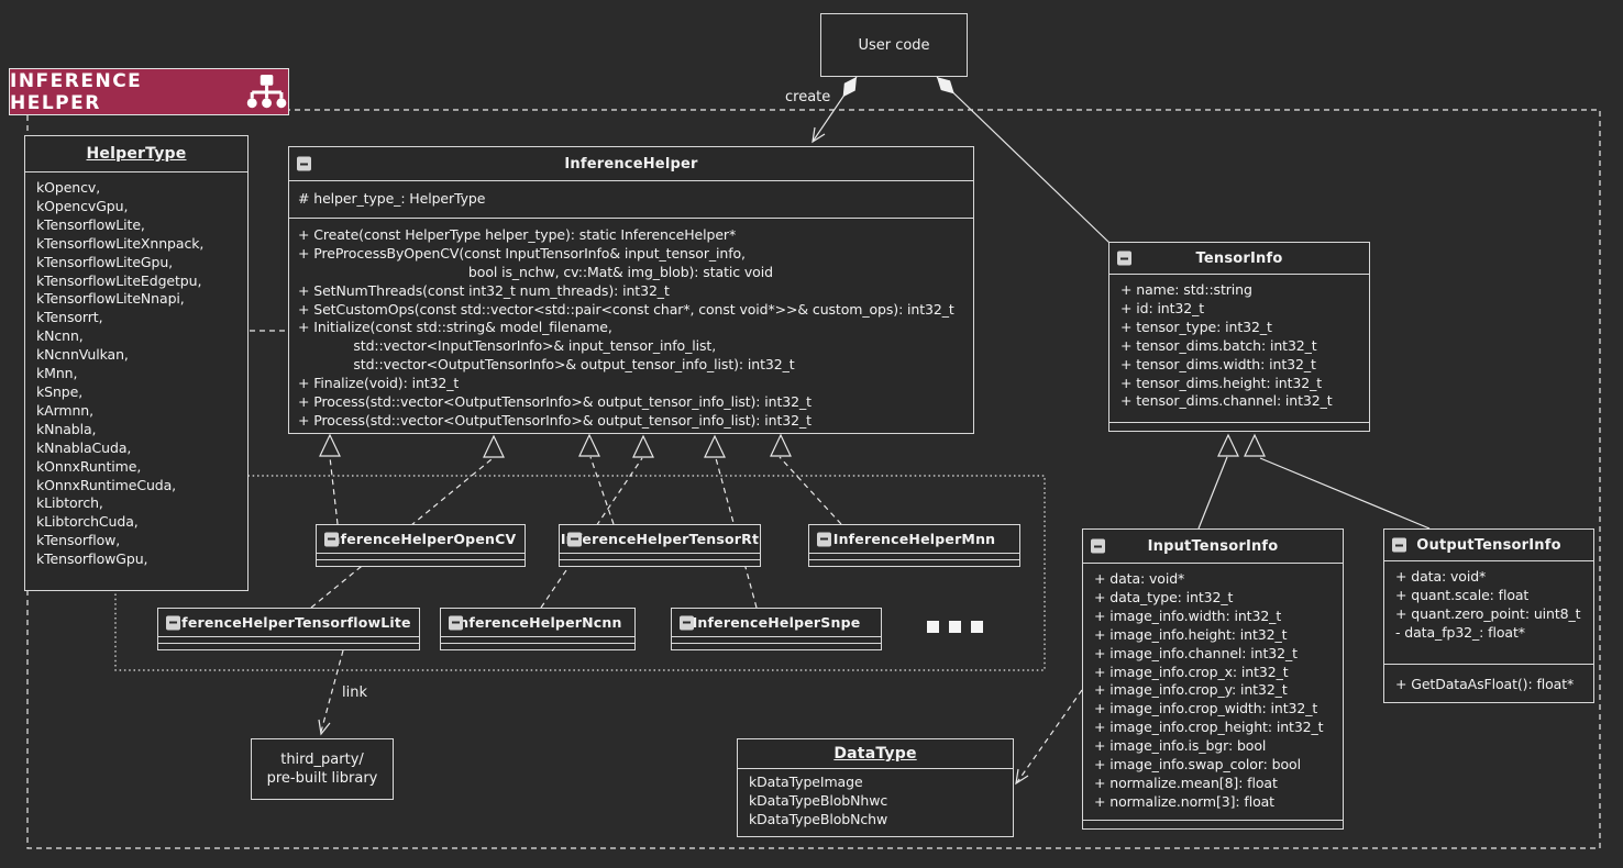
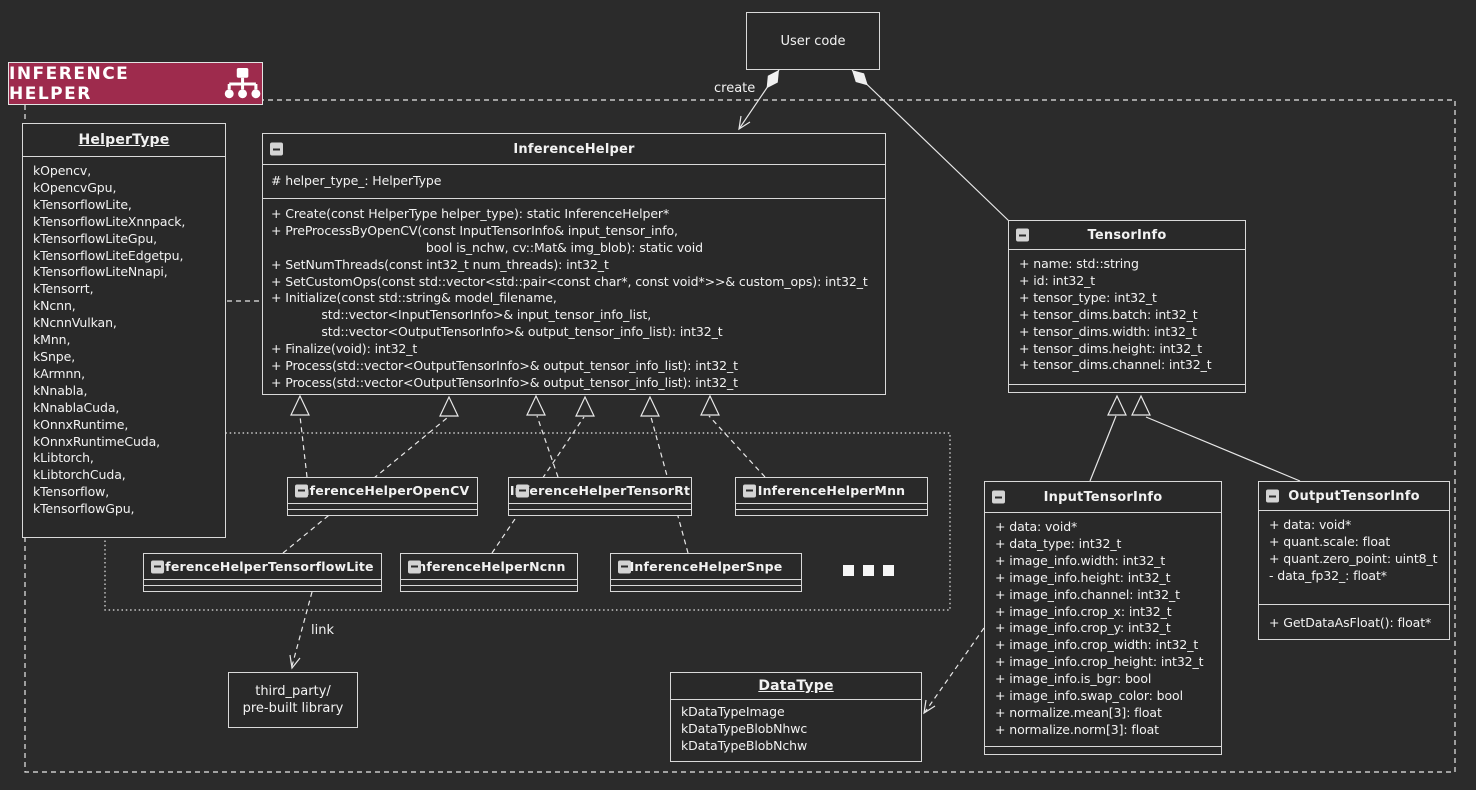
  INFERENCE HELPER
  User code
  create
  link
  HelperType
  kOpencv,
  kOpencvGpu,
  kTensorflowLite,
  kTensorflowLiteXnnpack,
  kTensorflowLiteGpu,
  kTensorflowLiteEdgetpu,
  kTensorflowLiteNnapi,
  kTensorrt,
  kNcnn,
  kNcnnVulkan,
  kMnn,
  kSnpe,
  kArmnn,
  kNnabla,
  kNnablaCuda,
  kOnnxRuntime,
  kOnnxRuntimeCuda,
  kLibtorch,
  kLibtorchCuda,
  kTensorflow,
  kTensorflowGpu,
  InferenceHelper
  # helper_type_: HelperType
  + Create(const HelperType helper_type): static InferenceHelper*
  + PreProcessByOpenCV(const InputTensorInfo& input_tensor_info,
  bool is_nchw, cv::Mat& img_blob): static void
  + SetNumThreads(const int32_t num_threads): int32_t
  + SetCustomOps(const std::vector<std::pair<const char*, const void*>>& custom_ops): int32_t
  + Initialize(const std::string& model_filename,
  std::vector<InputTensorInfo>& input_tensor_info_list,
  std::vector<OutputTensorInfo>& output_tensor_info_list): int32_t
  + Finalize(void): int32_t
  + Process(std::vector<OutputTensorInfo>& output_tensor_info_list): int32_t
  + Process(std::vector<OutputTensorInfo>& output_tensor_info_list): int32_t
  TensorInfo
  + name: std::string
  + id: int32_t
  + tensor_type: int32_t
  + tensor_dims.batch: int32_t
  + tensor_dims.width: int32_t
  + tensor_dims.height: int32_t
  + tensor_dims.channel: int32_t
  ferenceHelperOpenCV
  IerenceHelperTensorRt
  InferenceHelperMnn
  ferenceHelperTensorflowLite
  nferenceHelperNcnn
  InferenceHelperSnpe
  InputTensorInfo
  + data: void*
  + data_type: int32_t
  + image_info.width: int32_t
  + image_info.height: int32_t
  + image_info.channel: int32_t
  + image_info.crop_x: int32_t
  + image_info.crop_y: int32_t
  + image_info.crop_width: int32_t
  + image_info.crop_height: int32_t
  + image_info.is_bgr: bool
  + image_info.swap_color: bool
- + normalize.mean[8]: float
+ + normalize.mean[3]: float
  + normalize.norm[3]: float
  OutputTensorInfo
  + data: void*
  + quant.scale: float
  + quant.zero_point: uint8_t
  - data_fp32_: float*
  + GetDataAsFloat(): float*
  DataType
  kDataTypeImage
  kDataTypeBlobNhwc
  kDataTypeBlobNchw
  third_party/
  pre-built library
